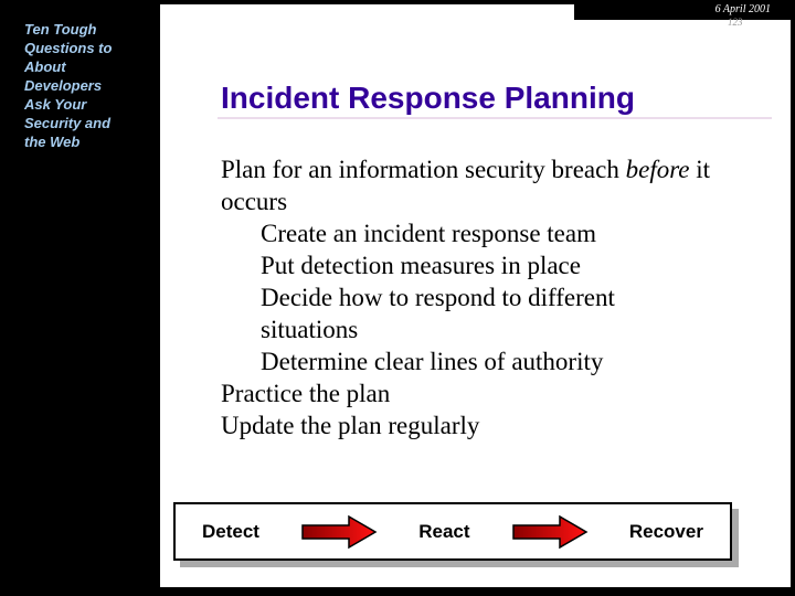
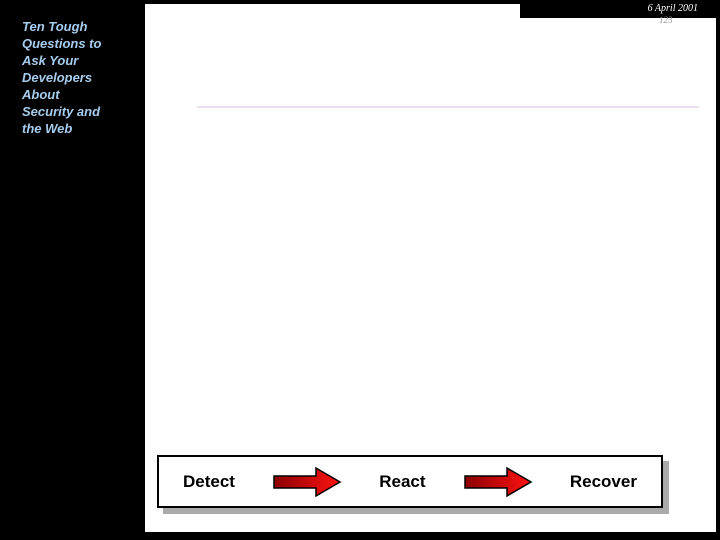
  6 April 2001
  123
  Ten Tough
  Questions to
- About
+ Ask Your
  Developers
- Ask Your
+ About
  Security and
  the Web
- Incident Response Planning
- Plan for an information security breach before it
- occurs
- Create an incident response team
- Put detection measures in place
- Decide how to respond to different
- situations
- Determine clear lines of authority
- Practice the plan
- Update the plan regularly
  Detect
  React
  Recover
